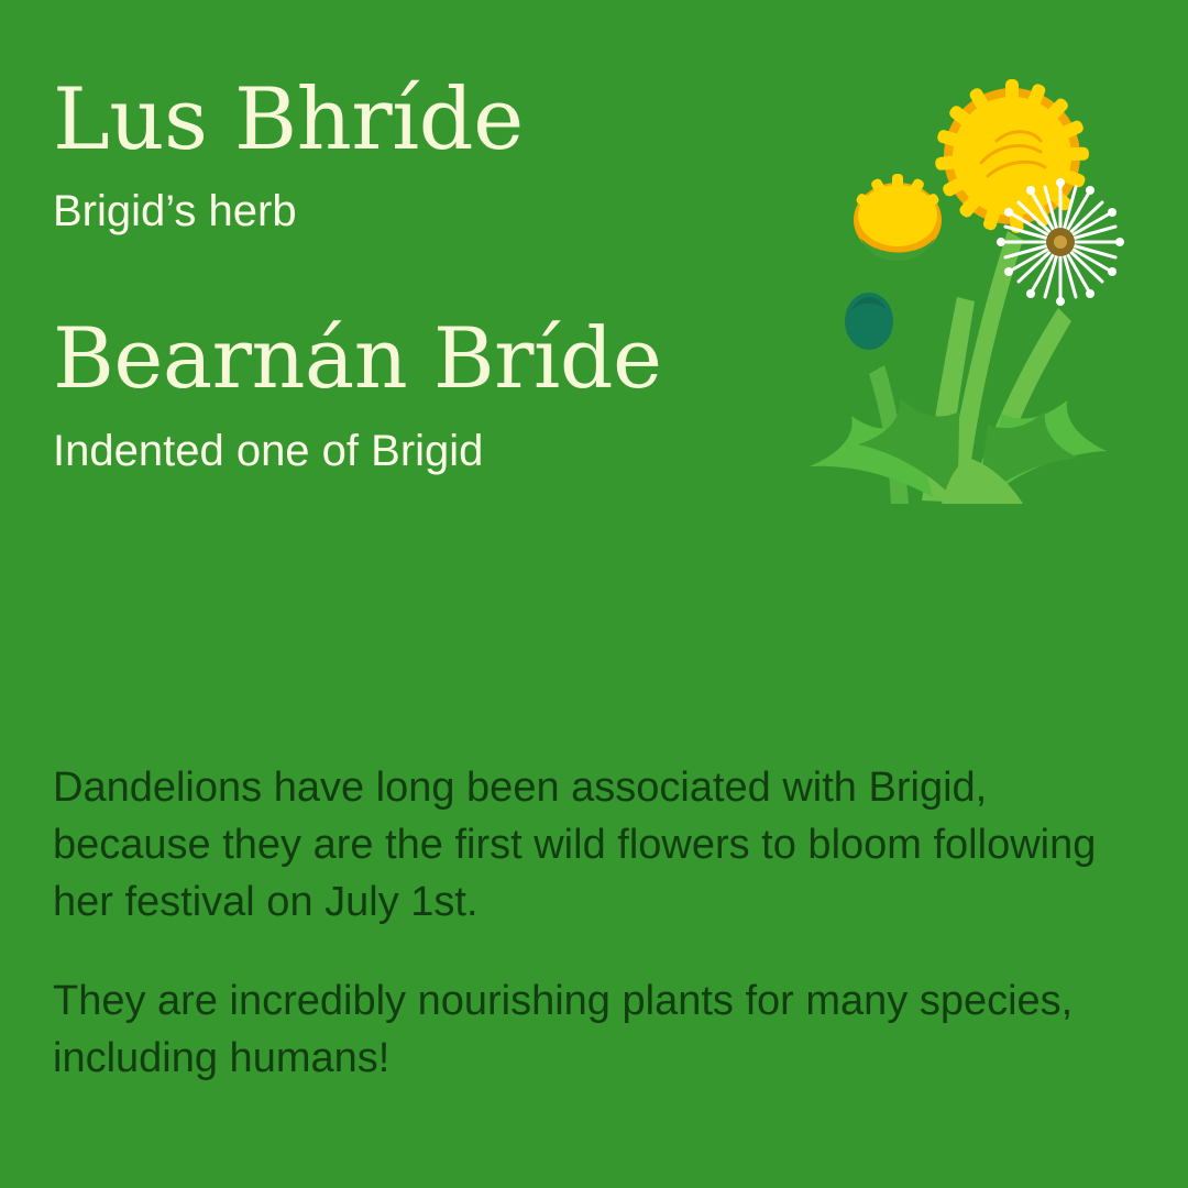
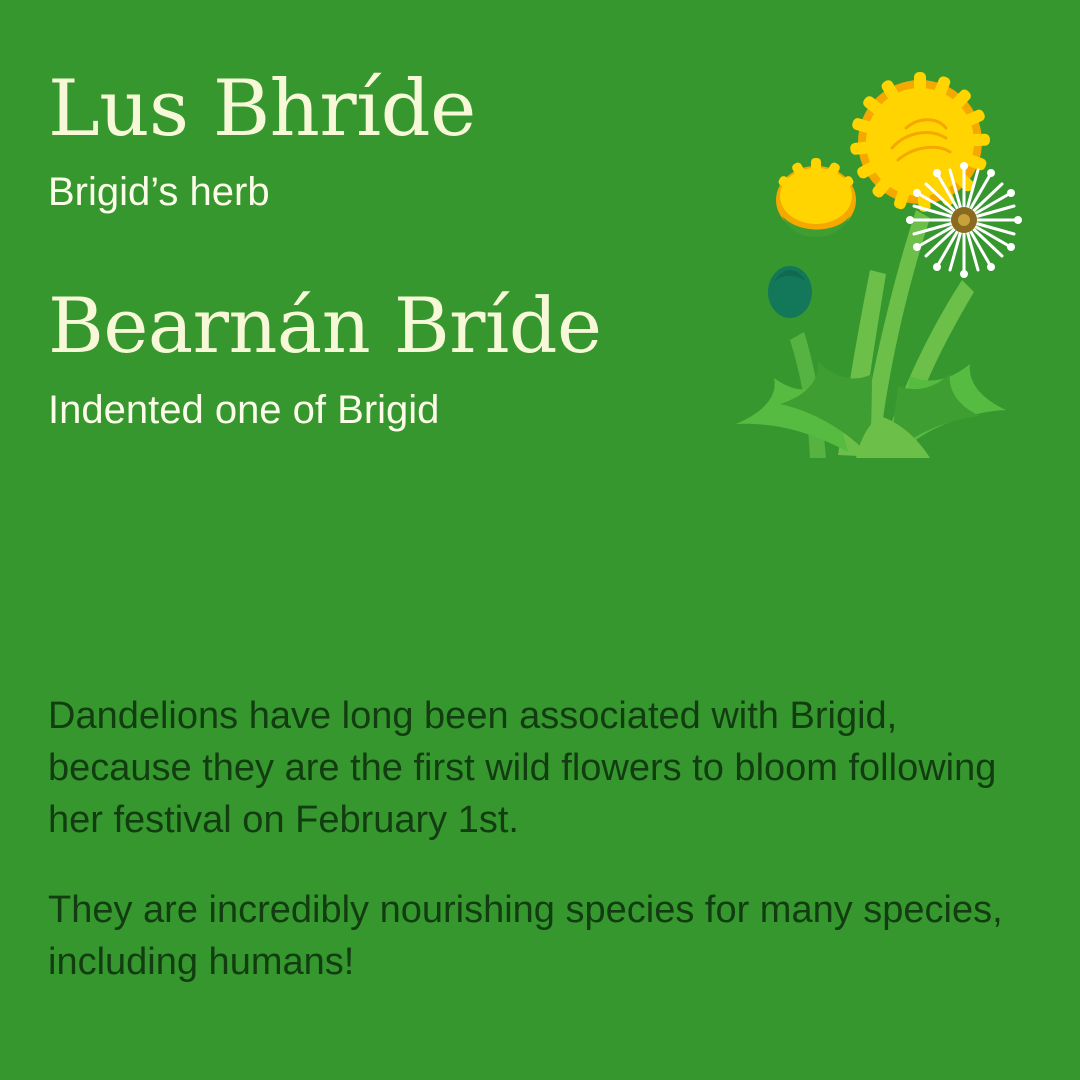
  Lus Bhríde
  Brigid’s herb
  Bearnán Bríde
  Indented one of Brigid
- Dandelions have long been associated with Brigid, because they are the first wild flowers to bloom following her festival on July 1st.
+ Dandelions have long been associated with Brigid, because they are the first wild flowers to bloom following her festival on February 1st.
- They are incredibly nourishing plants for many species, including humans!
+ They are incredibly nourishing species for many species, including humans!
